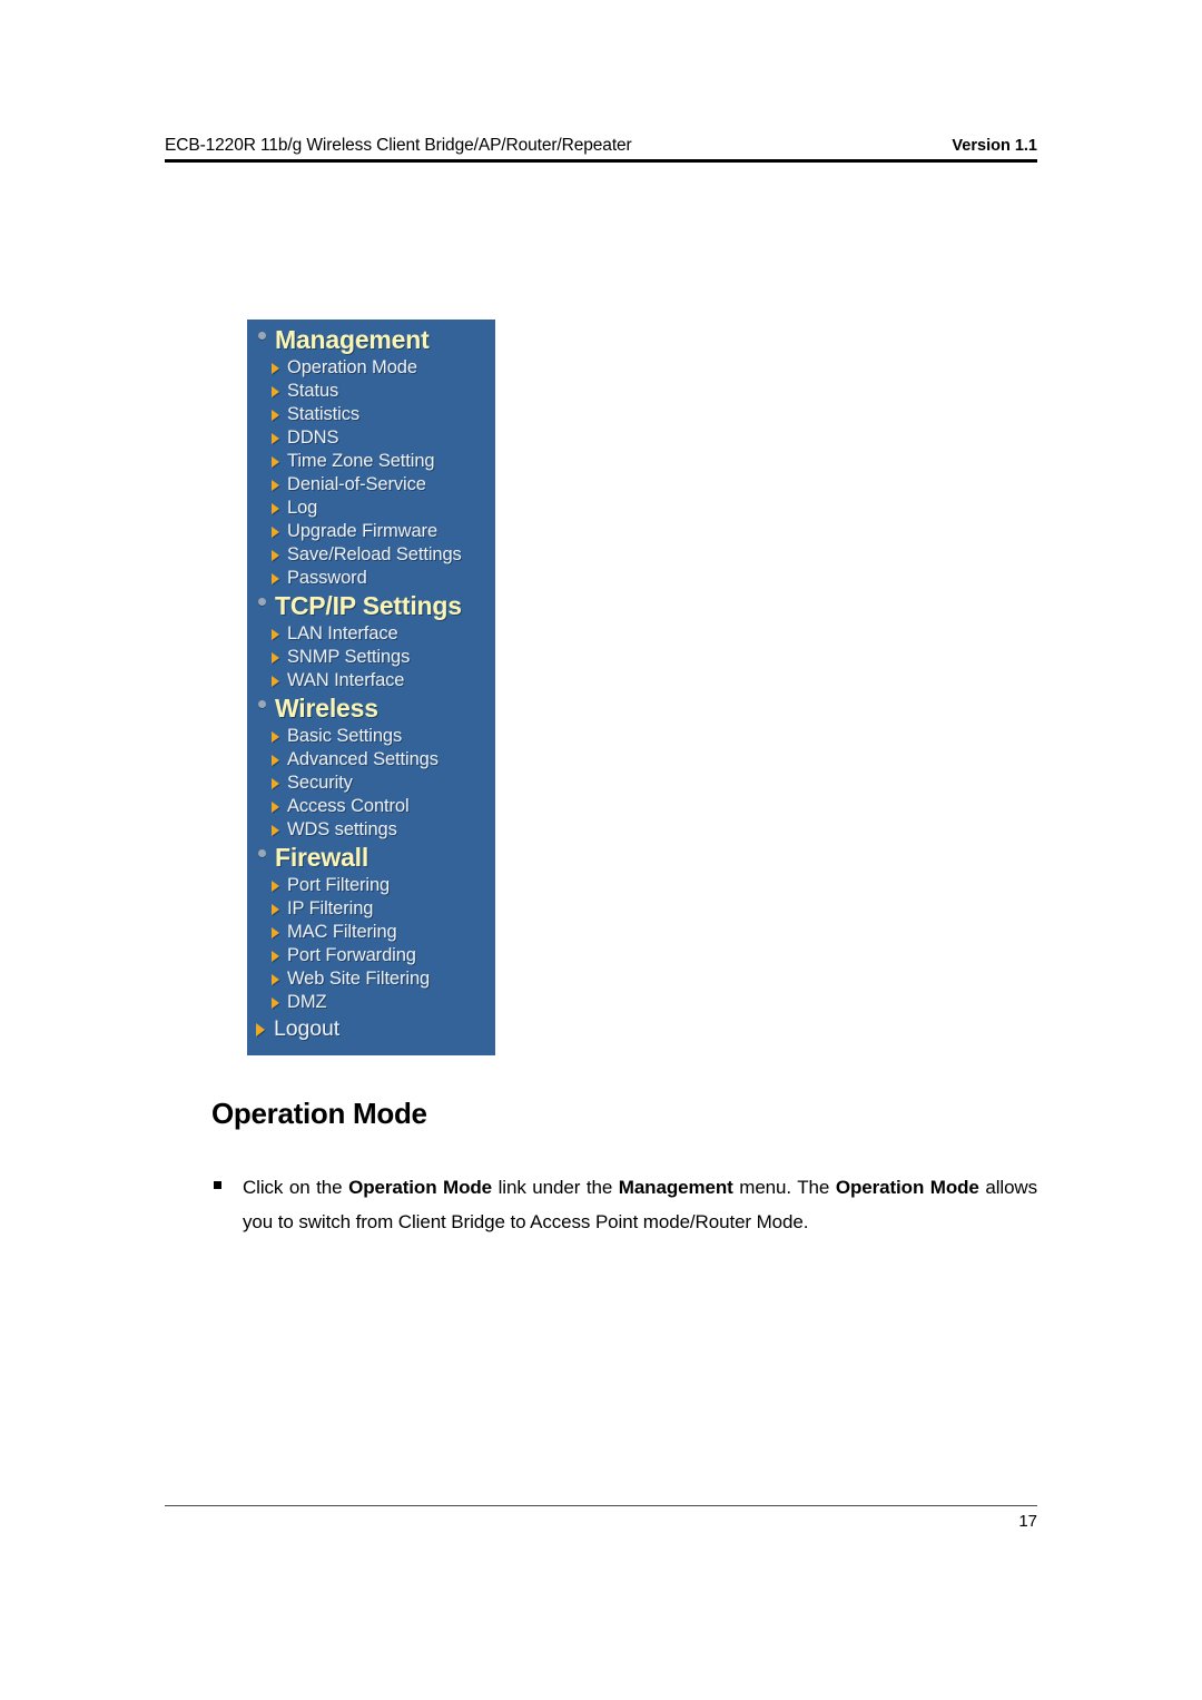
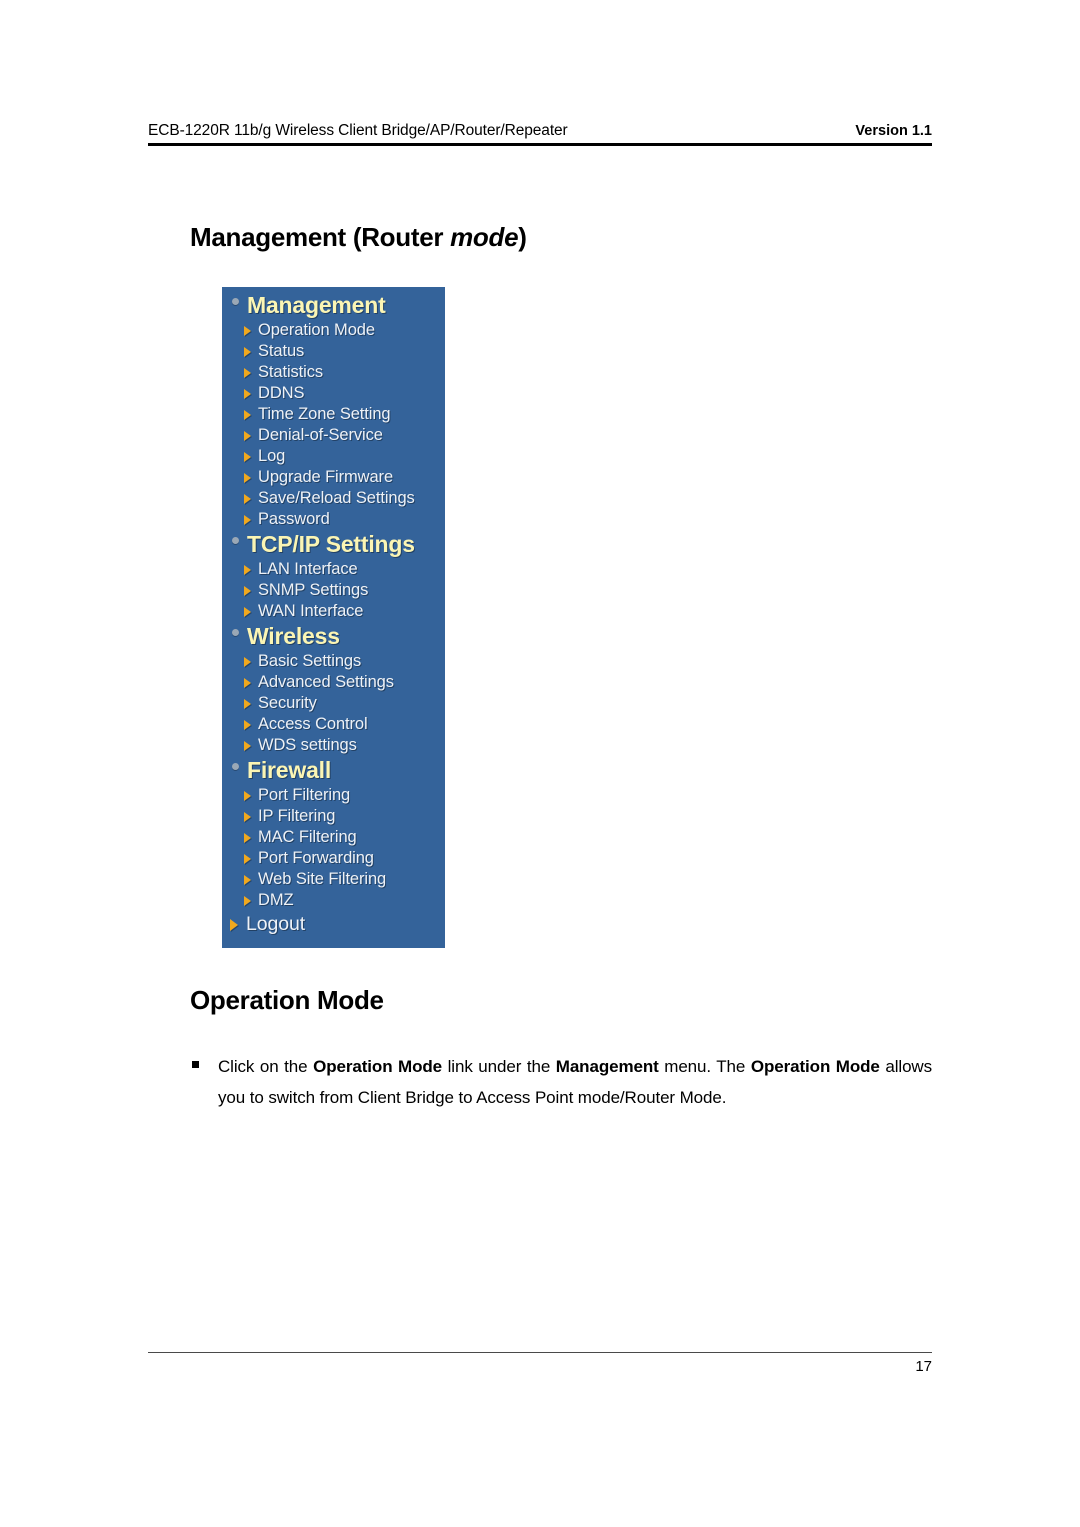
  ECB-1220R 11b/g Wireless Client Bridge/AP/Router/Repeater
  Version 1.1
+ Management (Router mode)
  Management
  Operation Mode
  Status
  Statistics
  DDNS
  Time Zone Setting
  Denial-of-Service
  Log
  Upgrade Firmware
  Save/Reload Settings
  Password
  TCP/IP Settings
  LAN Interface
  SNMP Settings
  WAN Interface
  Wireless
  Basic Settings
  Advanced Settings
  Security
  Access Control
  WDS settings
  Firewall
  Port Filtering
  IP Filtering
  MAC Filtering
  Port Forwarding
  Web Site Filtering
  DMZ
  Logout
  Operation Mode
  Click on the Operation Mode link under the Management menu. The Operation Mode allows you to switch from Client Bridge to Access Point mode/Router Mode.
  17
